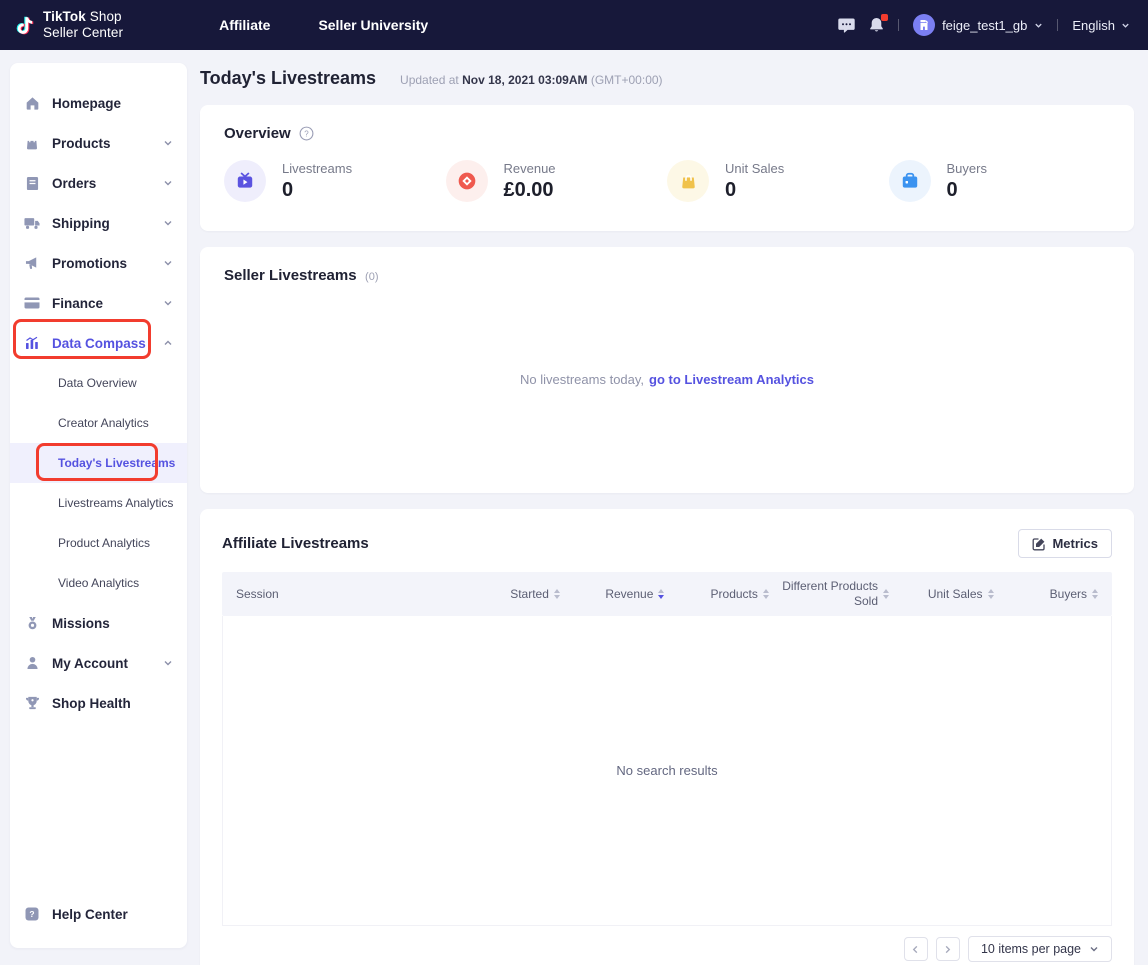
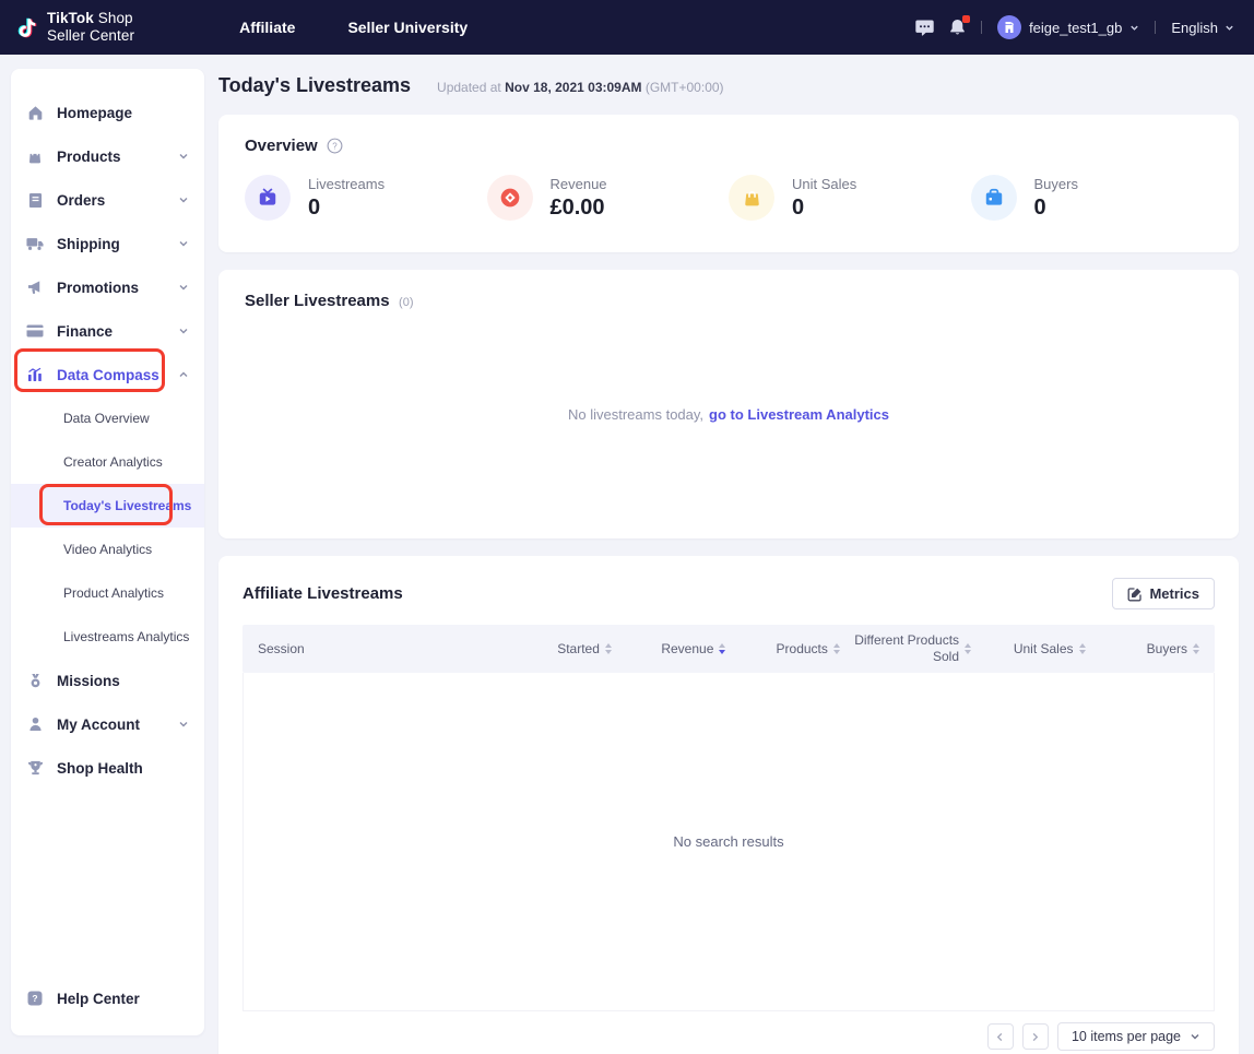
  TikTok Shop
  Seller Center
  Affiliate
  Seller University
  feige_test1_gb
  English
  Homepage
  Products
  Orders
  Shipping
  Promotions
  Finance
  Data Compass
  Data Overview
  Creator Analytics
  Today's Livestreams
- Livestreams Analytics
+ Video Analytics
  Product Analytics
- Video Analytics
+ Livestreams Analytics
  Missions
  My Account
  Shop Health
  ?
  Help Center
  Today's Livestreams
  Updated at Nov 18, 2021 03:09AM (GMT+00:00)
  Overview
  ?
  Livestreams
  0
  Revenue
  £0.00
  Unit Sales
  0
  Buyers
  0
  Seller Livestreams (0)
  No livestreams today,
  go to Livestream Analytics
  Affiliate Livestreams
  Metrics
  Session
  Started
  Revenue
  Products
  Different Products Sold
  Unit Sales
  Buyers
  No search results
  10 items per page
